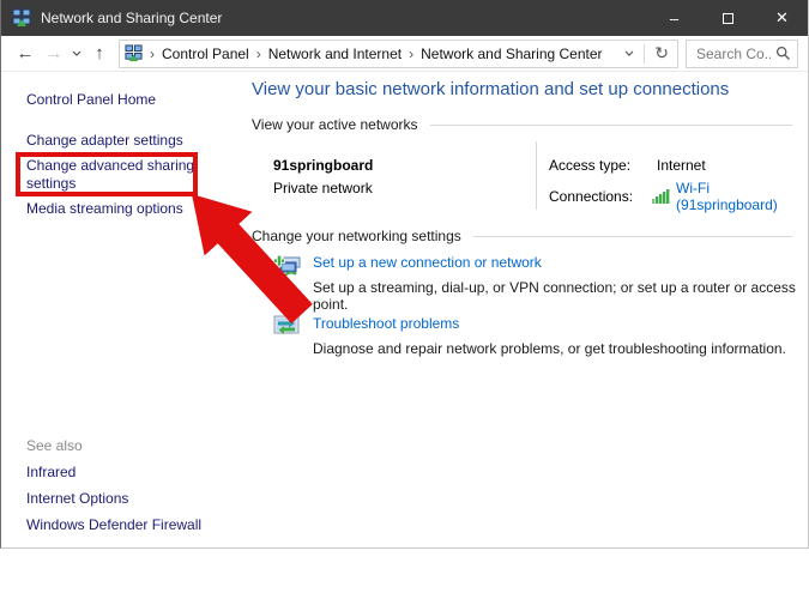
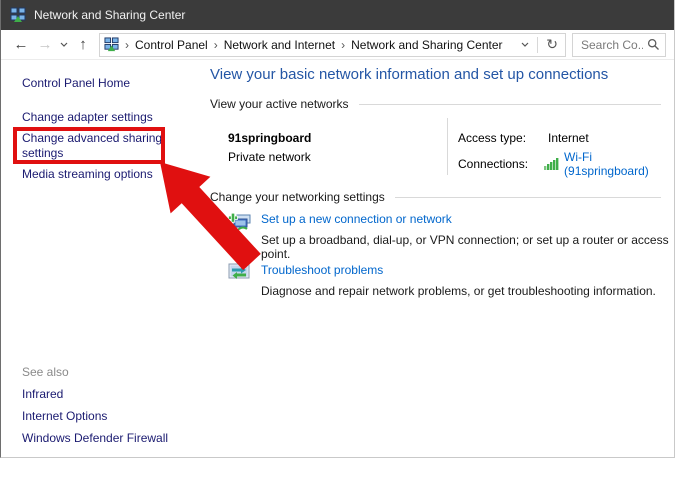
  Network and Sharing Center
- –
- ✕
  ←
  →
  ↑
  ›
  Control Panel
  ›
  Network and Internet
  ›
  Network and Sharing Center
  ↻
  Search Co..
  Control Panel Home
  Change adapter settings
  Change advanced sharing settings
  Media streaming options
  See also
  Infrared
  Internet Options
  Windows Defender Firewall
  View your basic network information and set up connections
  View your active networks
  91springboard
  Private network
  Access type:
  Internet
  Connections:
  Wi-Fi (91springboard)
  Change your networking settings
  Set up a new connection or network
- Set up a streaming, dial-up, or VPN connection; or set up a router or access point.
+ Set up a broadband, dial-up, or VPN connection; or set up a router or access point.
  Troubleshoot problems
  Diagnose and repair network problems, or get troubleshooting information.
